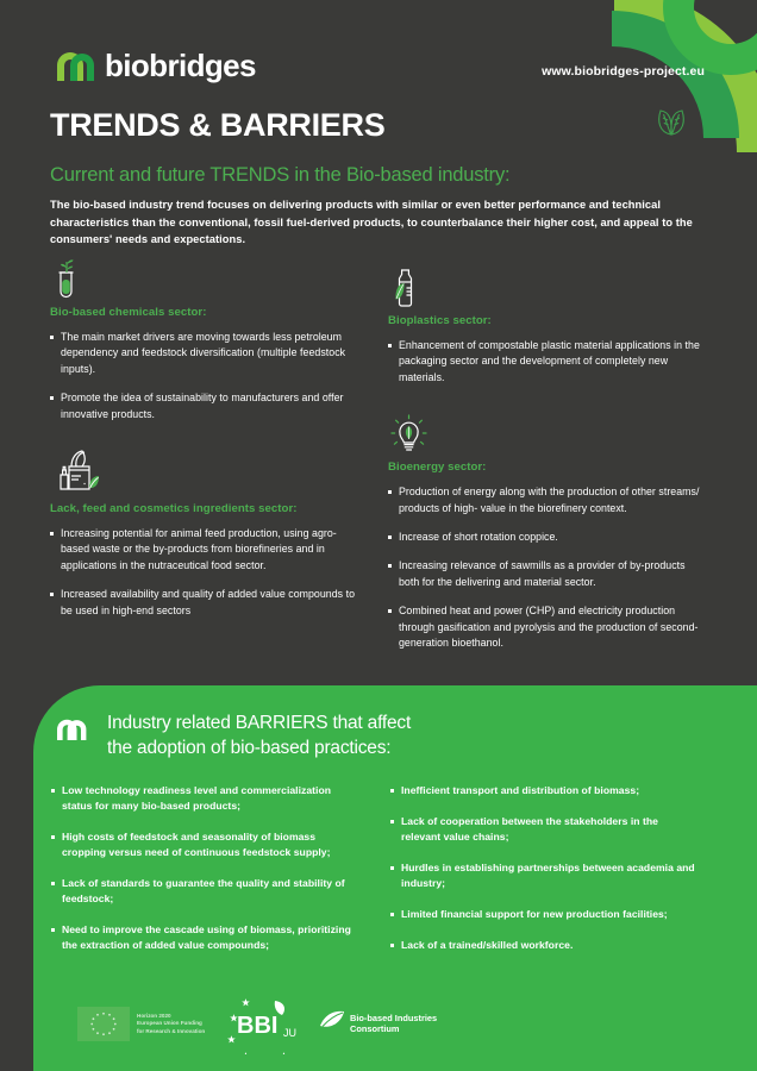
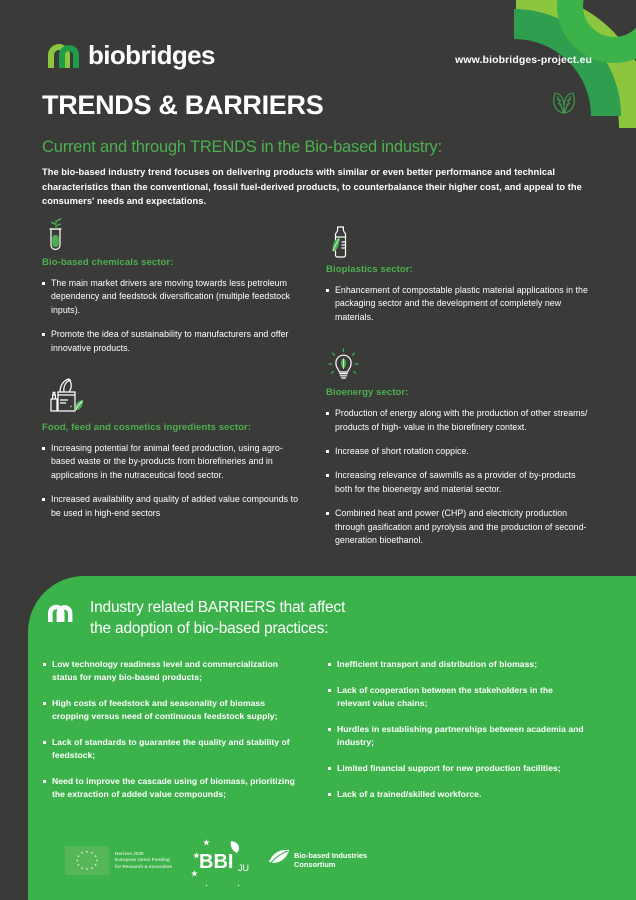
  biobridges
  www.biobridges-project.eu
  TRENDS & BARRIERS
- Current and future TRENDS in the Bio-based industry:
+ Current and through TRENDS in the Bio-based industry:
  The bio-based industry trend focuses on delivering products with similar or even better performance and technical characteristics than the conventional, fossil fuel-derived products, to counterbalance their higher cost, and appeal to the consumers' needs and expectations.
  Bio-based chemicals sector:
  The main market drivers are moving towards less petroleum dependency and feedstock diversification (multiple feedstock inputs).
  Promote the idea of sustainability to manufacturers and offer innovative products.
- Lack, feed and cosmetics ingredients sector:
+ Food, feed and cosmetics ingredients sector:
  Increasing potential for animal feed production, using agro-based waste or the by-products from biorefineries and in applications in the nutraceutical food sector.
  Increased availability and quality of added value compounds to be used in high-end sectors
  Bioplastics sector:
  Enhancement of compostable plastic material applications in the packaging sector and the development of completely new materials.
  Bioenergy sector:
  Production of energy along with the production of other streams/ products of high- value in the biorefinery context.
  Increase of short rotation coppice.
- Increasing relevance of sawmills as a provider of by-products both for the delivering and material sector.
+ Increasing relevance of sawmills as a provider of by-products both for the bioenergy and material sector.
  Combined heat and power (CHP) and electricity production through gasification and pyrolysis and the production of second-generation bioethanol.
  Industry related BARRIERS that affect
  the adoption of bio-based practices:
  Low technology readiness level and commercialization status for many bio-based products;
  High costs of feedstock and seasonality of biomass cropping versus need of continuous feedstock supply;
  Lack of standards to guarantee the quality and stability of feedstock;
  Need to improve the cascade using of biomass, prioritizing the extraction of added value compounds;
  Inefficient transport and distribution of biomass;
  Lack of cooperation between the stakeholders in the relevant value chains;
  Hurdles in establishing partnerships between academia and industry;
  Limited financial support for new production facilities;
  Lack of a trained/skilled workforce.
  BBI
  JU
  Bio-based Industries
  Consortium
